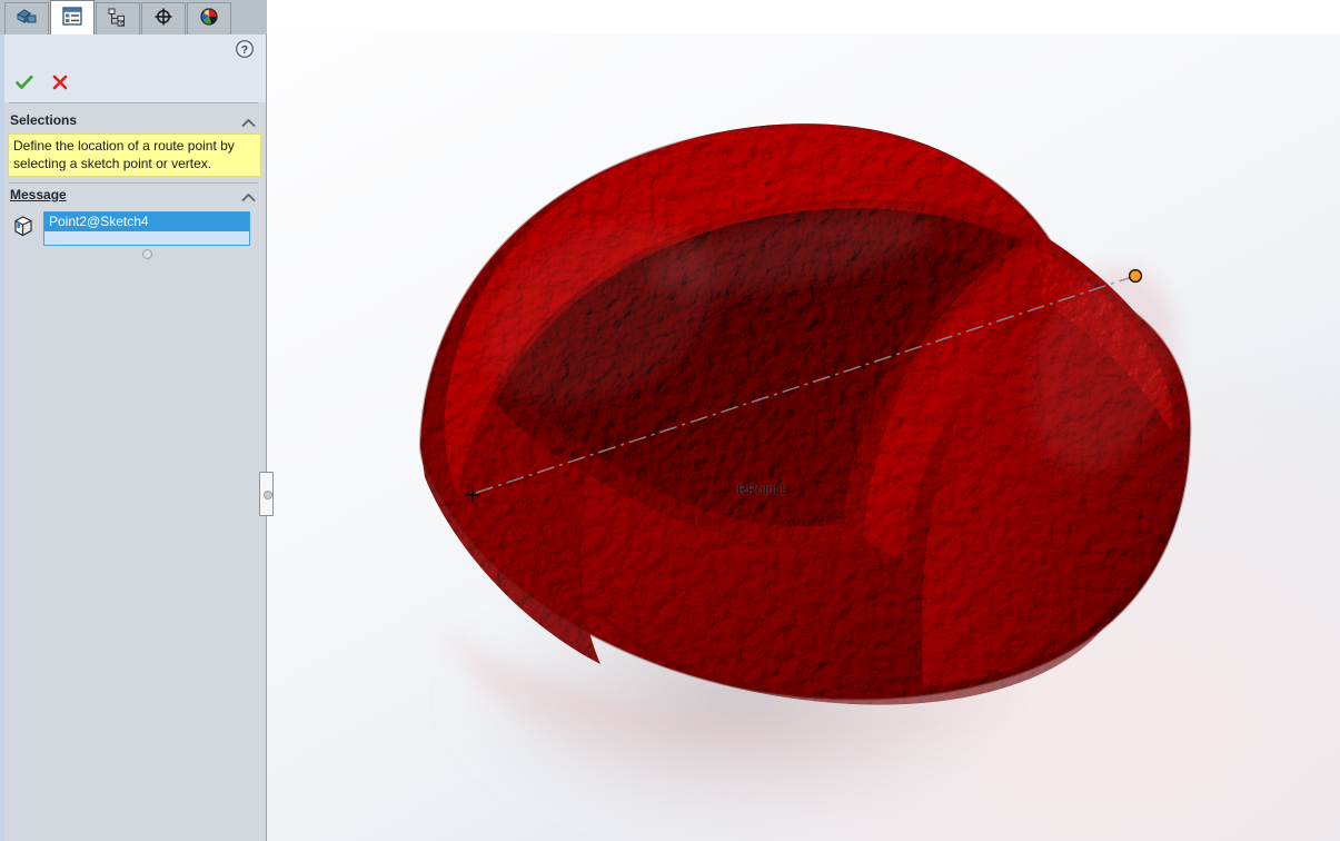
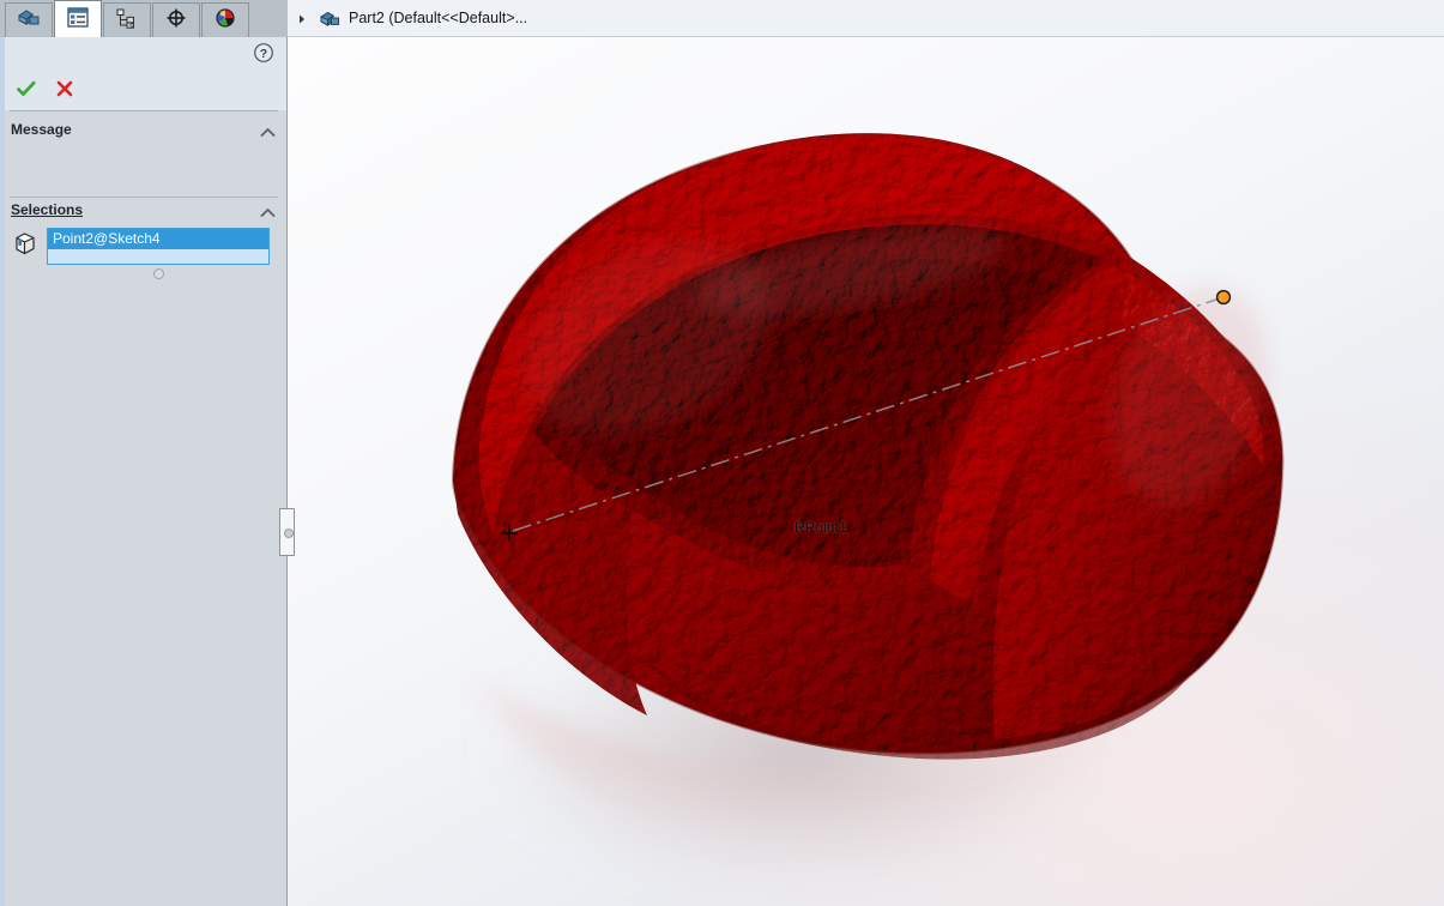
  ?
- Selections
+ Message
- Define the location of a route point by selecting a sketch point or vertex.
- Message
+ Selections
  Point2@Sketch4
+ Part2 (Default<<Default>...
  RPoint1
